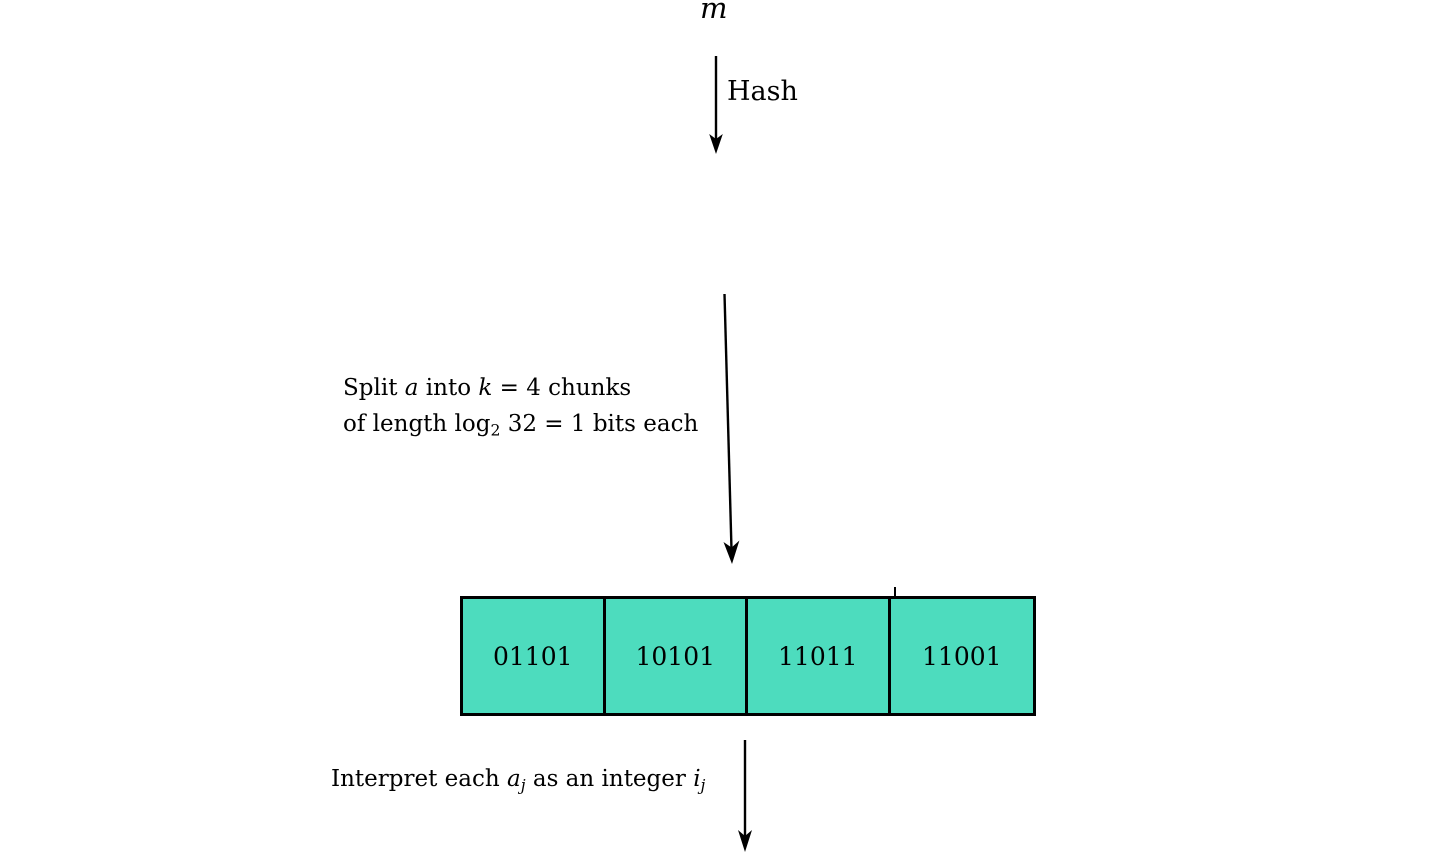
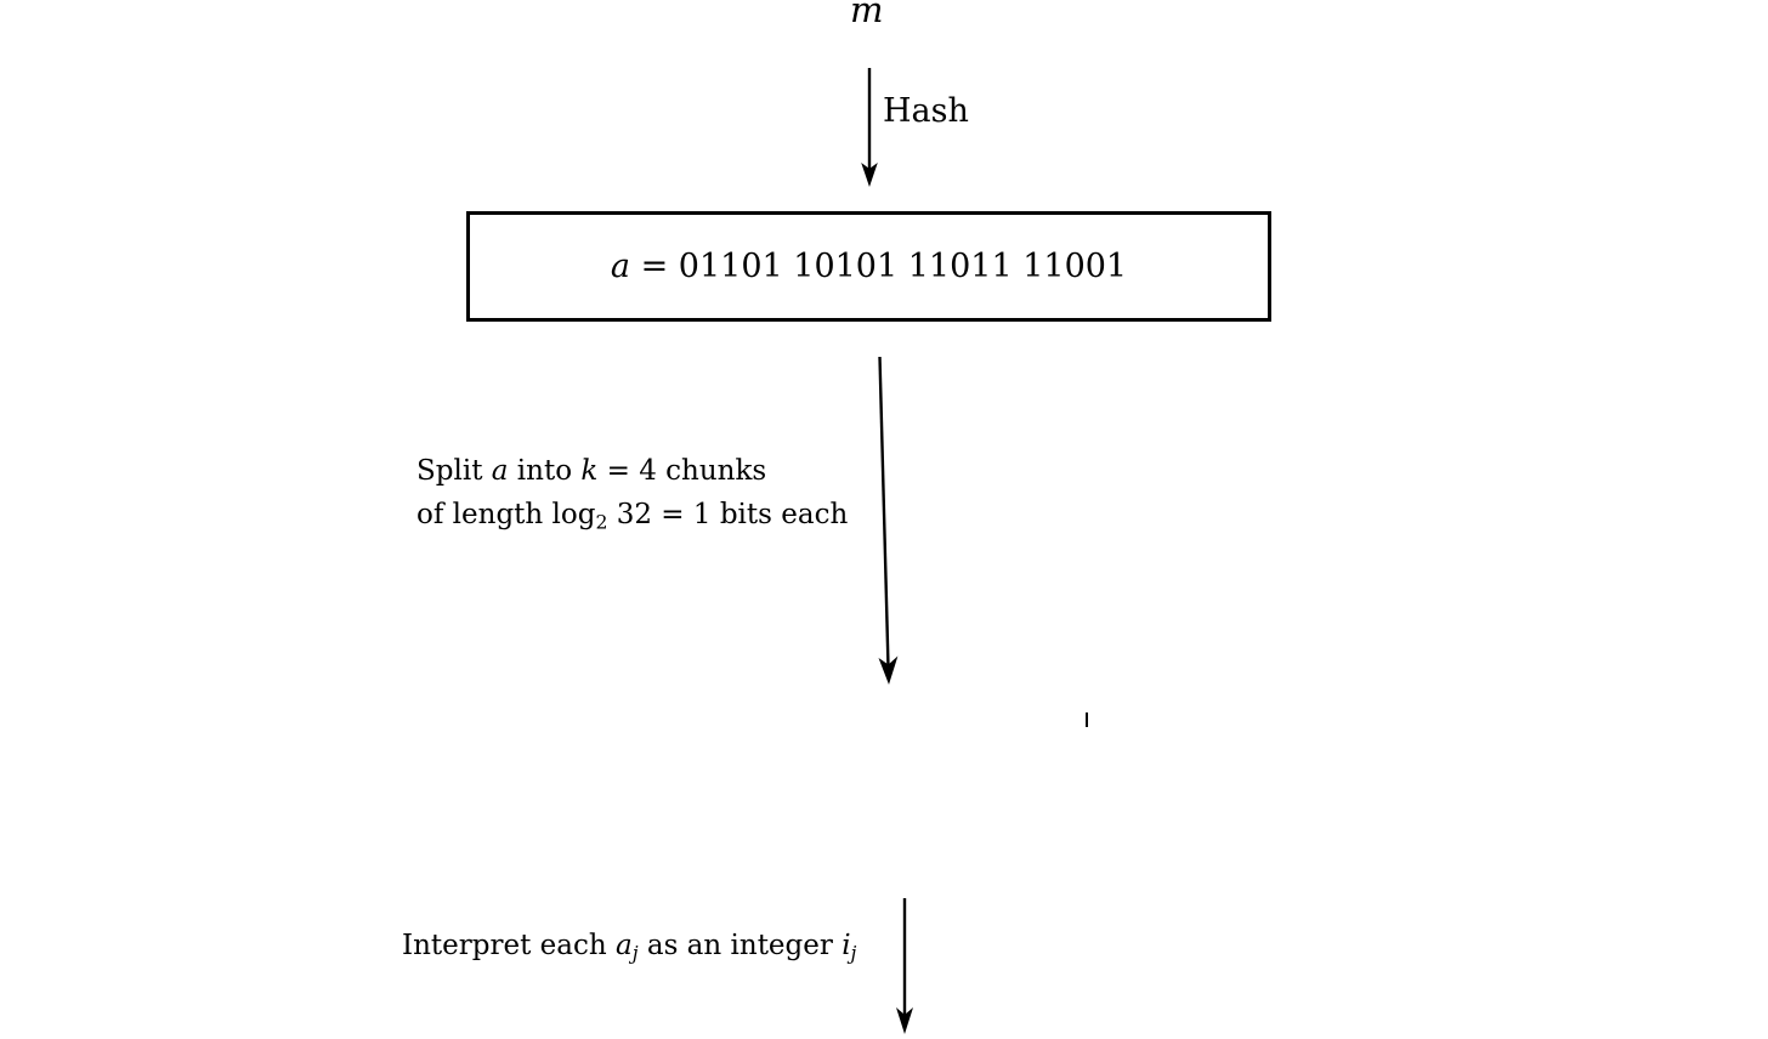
  m
  Hash
+ a = 01101 10101 11011 11001
  Split a into k = 4 chunks
  of length log2 32 = 1 bits each
- 01101
- 10101
- 11011
- 11001
  Interpret each aj as an integer ij
